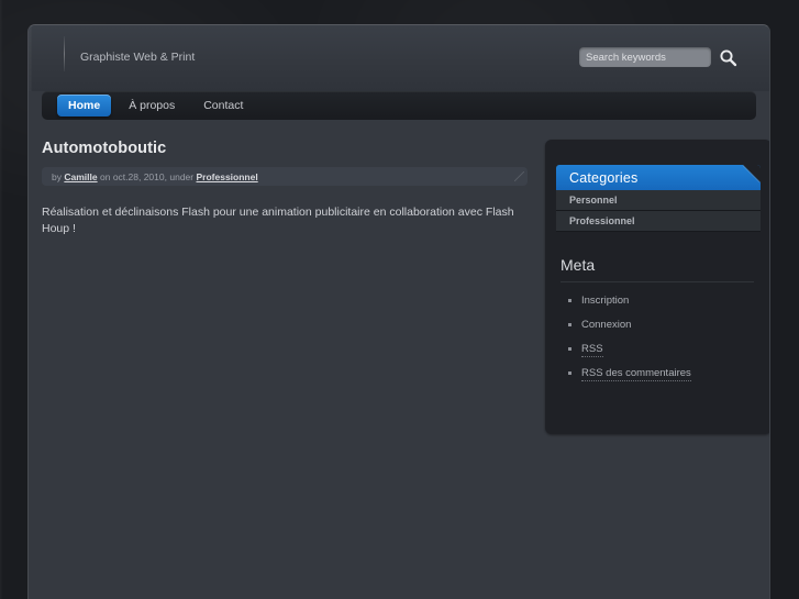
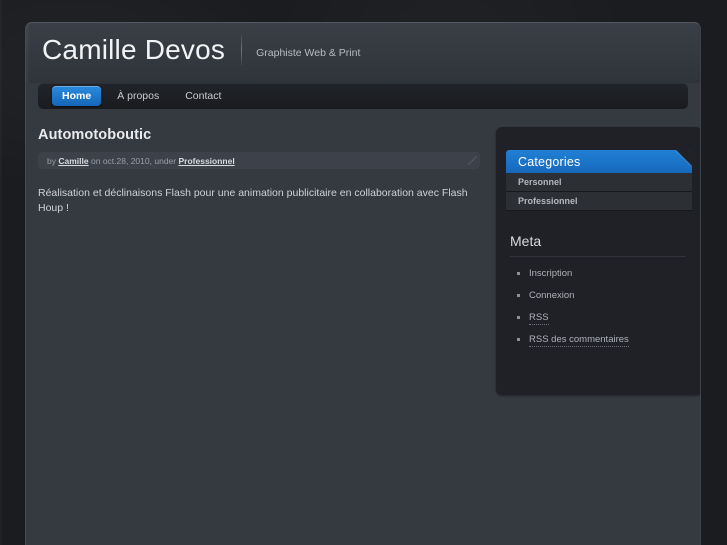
+ Camille Devos
  Graphiste Web & Print
- Search keywords
  Home
  À propos
  Contact
  Automotoboutic
  by
  Camille
  on
  oct.28, 2010,
  under
  Professionnel
  Réalisation et déclinaisons Flash pour une animation publicitaire en collaboration avec Flash Houp !
  Categories
  Personnel
  Professionnel
  Meta
  Inscription
  Connexion
  RSS
  RSS des commentaires
